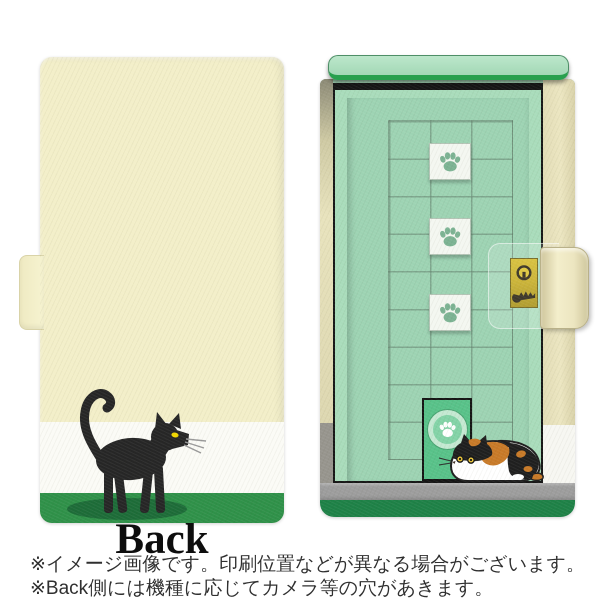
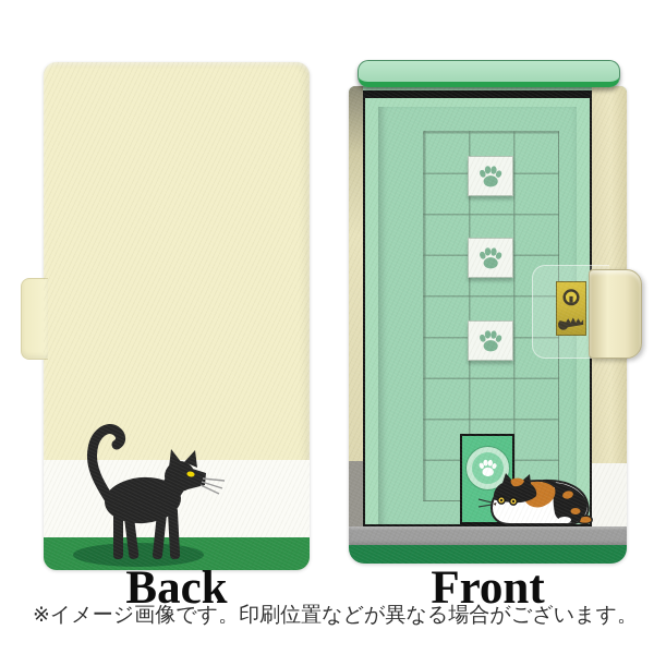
  Back
+ Front
  ※イメージ画像です。印刷位置などが異なる場合がございます。
- ※Back側には機種に応じてカメラ等の穴があきます。
